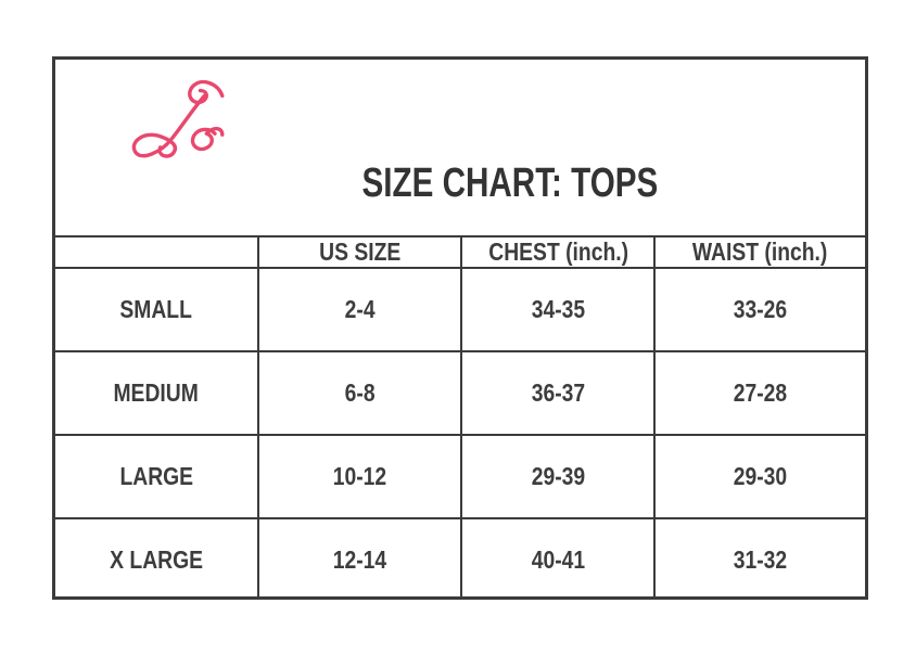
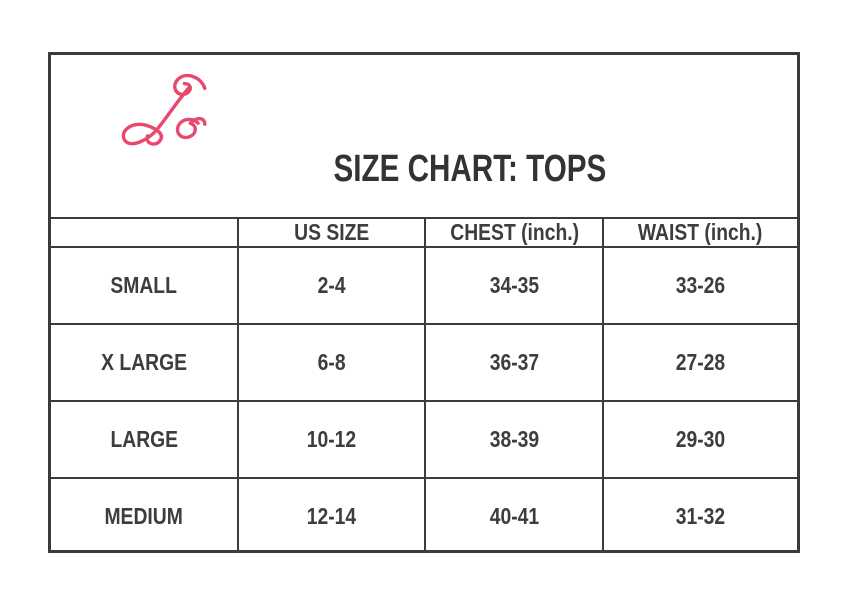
  SIZE CHART: TOPS
  	US SIZE	CHEST (inch.)	WAIST (inch.)
  SMALL	2-4	34-35	33-26
- MEDIUM	6-8	36-37	27-28
+ X LARGE	6-8	36-37	27-28
- LARGE	10-12	29-39	29-30
+ LARGE	10-12	38-39	29-30
- X LARGE	12-14	40-41	31-32
+ MEDIUM	12-14	40-41	31-32
